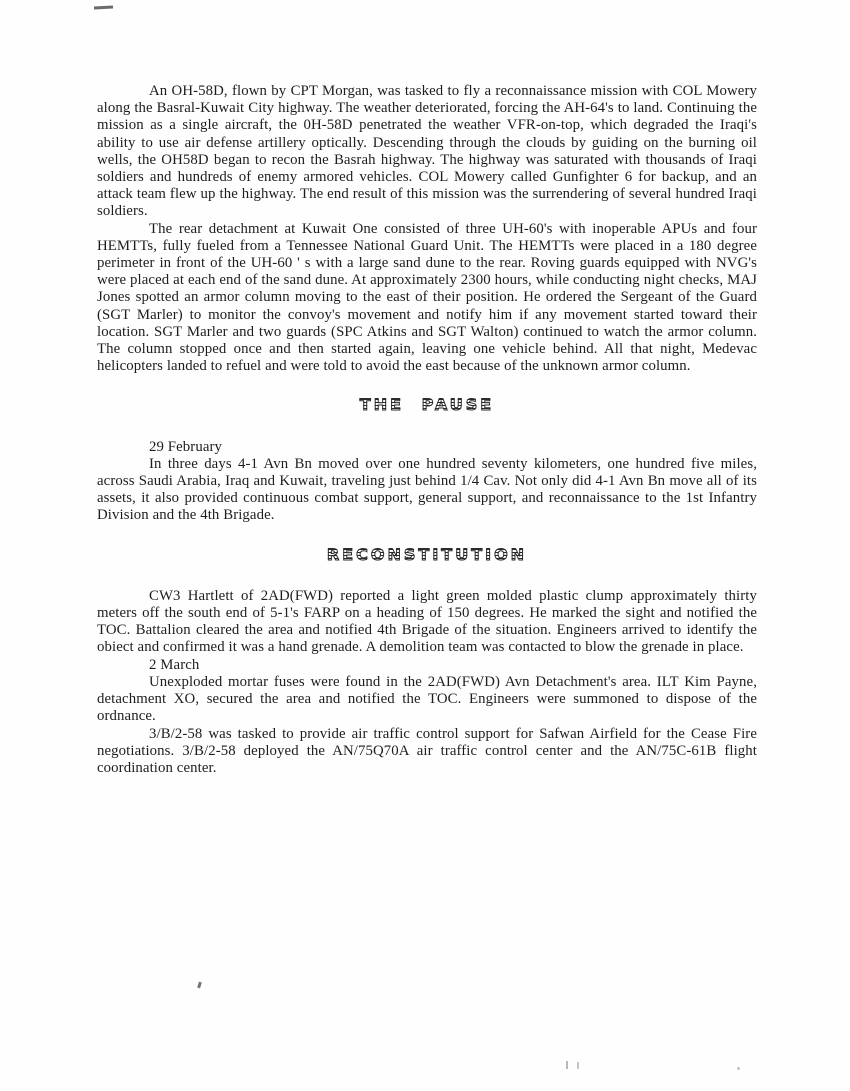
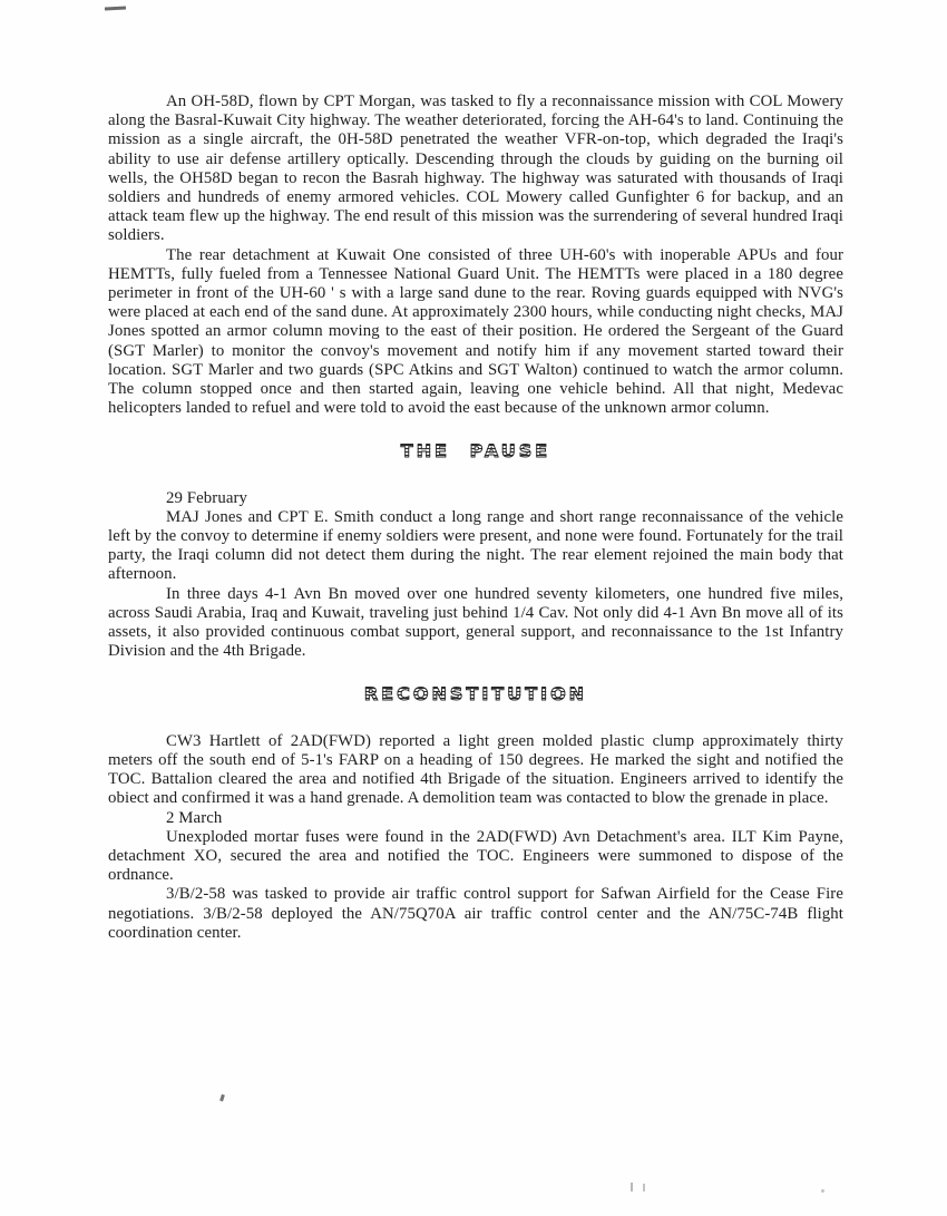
  An OH-58D, flown by CPT Morgan, was tasked to fly a reconnaissance mission with COL Mowery along the Basral-Kuwait City highway. The weather deteriorated, forcing the AH-64's to land. Continuing the mission as a single aircraft, the 0H-58D penetrated the weather VFR-on-top, which degraded the Iraqi's ability to use air defense artillery optically. Descending through the clouds by guiding on the burning oil wells, the OH58D began to recon the Basrah highway. The highway was saturated with thousands of Iraqi soldiers and hundreds of enemy armored vehicles. COL Mowery called Gunfighter 6 for backup, and an attack team flew up the highway. The end result of this mission was the surrendering of several hundred Iraqi soldiers.
  The rear detachment at Kuwait One consisted of three UH-60's with inoperable APUs and four HEMTTs, fully fueled from a Tennessee National Guard Unit. The HEMTTs were placed in a 180 degree perimeter in front of the UH-60 ' s with a large sand dune to the rear. Roving guards equipped with NVG's were placed at each end of the sand dune. At approximately 2300 hours, while conducting night checks, MAJ Jones spotted an armor column moving to the east of their position. He ordered the Sergeant of the Guard (SGT Marler) to monitor the convoy's movement and notify him if any movement started toward their location. SGT Marler and two guards (SPC Atkins and SGT Walton) continued to watch the armor column. The column stopped once and then started again, leaving one vehicle behind. All that night, Medevac helicopters landed to refuel and were told to avoid the east because of the unknown armor column.
  THE PAUSE
  29 February
+ MAJ Jones and CPT E. Smith conduct a long range and short range reconnaissance of the vehicle left by the convoy to determine if enemy soldiers were present, and none were found. Fortunately for the trail party, the Iraqi column did not detect them during the night. The rear element rejoined the main body that afternoon.
  In three days 4-1 Avn Bn moved over one hundred seventy kilometers, one hundred five miles, across Saudi Arabia, Iraq and Kuwait, traveling just behind 1/4 Cav. Not only did 4-1 Avn Bn move all of its assets, it also provided continuous combat support, general support, and reconnaissance to the 1st Infantry Division and the 4th Brigade.
  RECONSTITUTION
  CW3 Hartlett of 2AD(FWD) reported a light green molded plastic clump approximately thirty meters off the south end of 5-1's FARP on a heading of 150 degrees. He marked the sight and notified the TOC. Battalion cleared the area and notified 4th Brigade of the situation. Engineers arrived to identify the obiect and confirmed it was a hand grenade. A demolition team was contacted to blow the grenade in place.
  2 March
  Unexploded mortar fuses were found in the 2AD(FWD) Avn Detachment's area. ILT Kim Payne, detachment XO, secured the area and notified the TOC. Engineers were summoned to dispose of the ordnance.
- 3/B/2-58 was tasked to provide air traffic control support for Safwan Airfield for the Cease Fire negotiations. 3/B/2-58 deployed the AN/75Q70A air traffic control center and the AN/75C-61B flight coordination center.
+ 3/B/2-58 was tasked to provide air traffic control support for Safwan Airfield for the Cease Fire negotiations. 3/B/2-58 deployed the AN/75Q70A air traffic control center and the AN/75C-74B flight coordination center.
